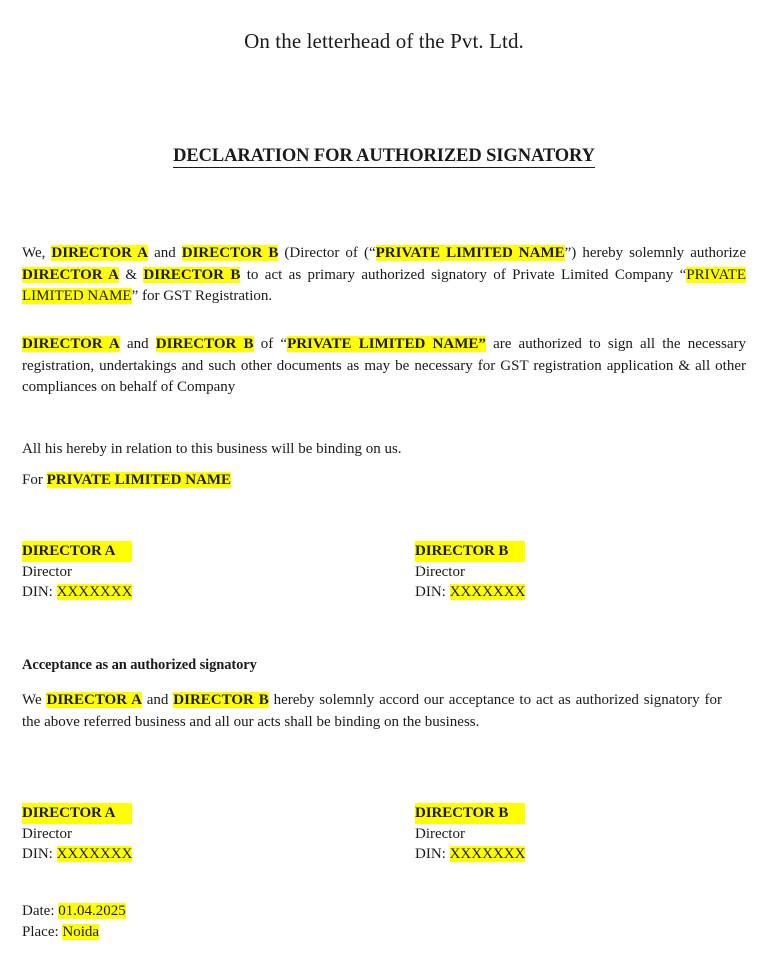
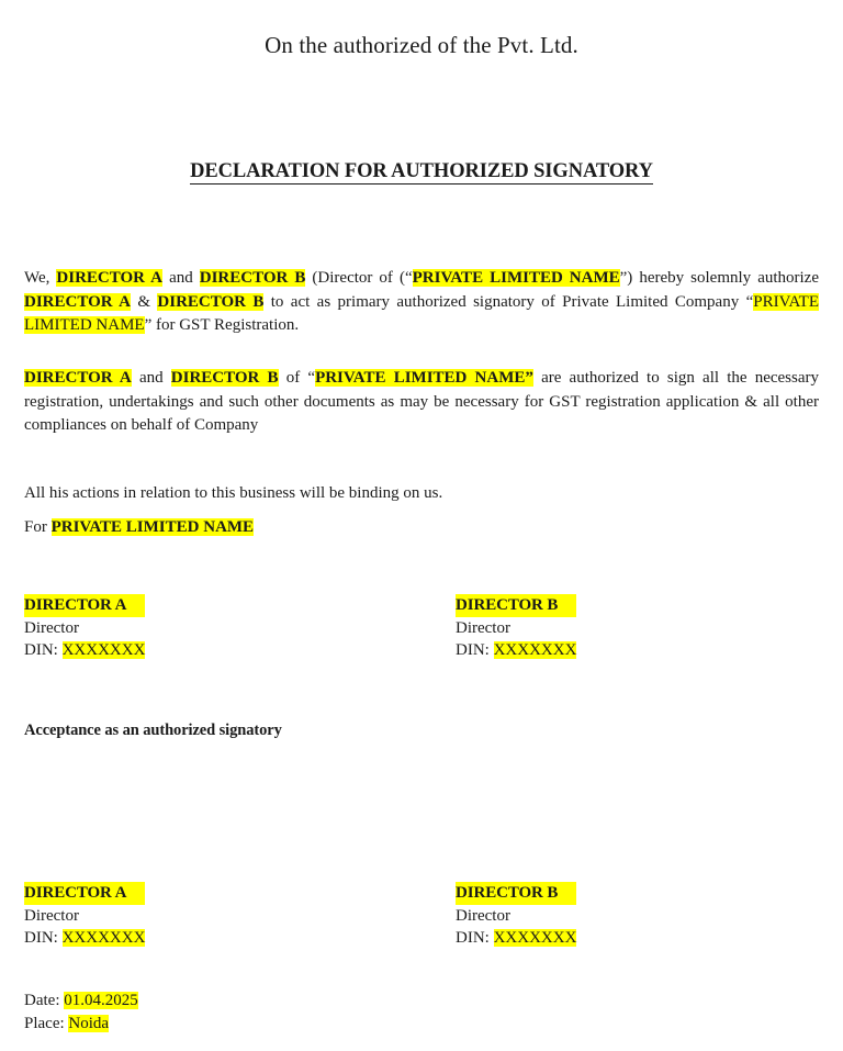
- On the letterhead of the Pvt. Ltd.
+ On the authorized of the Pvt. Ltd.
  DECLARATION FOR AUTHORIZED SIGNATORY
  We, DIRECTOR A and DIRECTOR B (Director of (“PRIVATE LIMITED NAME”) hereby solemnly authorize DIRECTOR A & DIRECTOR B to act as primary authorized signatory of Private Limited Company “PRIVATE LIMITED NAME” for GST Registration.
  DIRECTOR A and DIRECTOR B of “PRIVATE LIMITED NAME” are authorized to sign all the necessary registration, undertakings and such other documents as may be necessary for GST registration application & all other compliances on behalf of Company
- All his hereby in relation to this business will be binding on us.
+ All his actions in relation to this business will be binding on us.
  For PRIVATE LIMITED NAME
  DIRECTOR A
  Director
  DIN: XXXXXXX
  DIRECTOR B
  Director
  DIN: XXXXXXX
  Acceptance as an authorized signatory
- We DIRECTOR A and DIRECTOR B hereby solemnly accord our acceptance to act as authorized signatory for the above referred business and all our acts shall be binding on the business.
  DIRECTOR A
  Director
  DIN: XXXXXXX
  DIRECTOR B
  Director
  DIN: XXXXXXX
  Date: 01.04.2025
  Place: Noida
